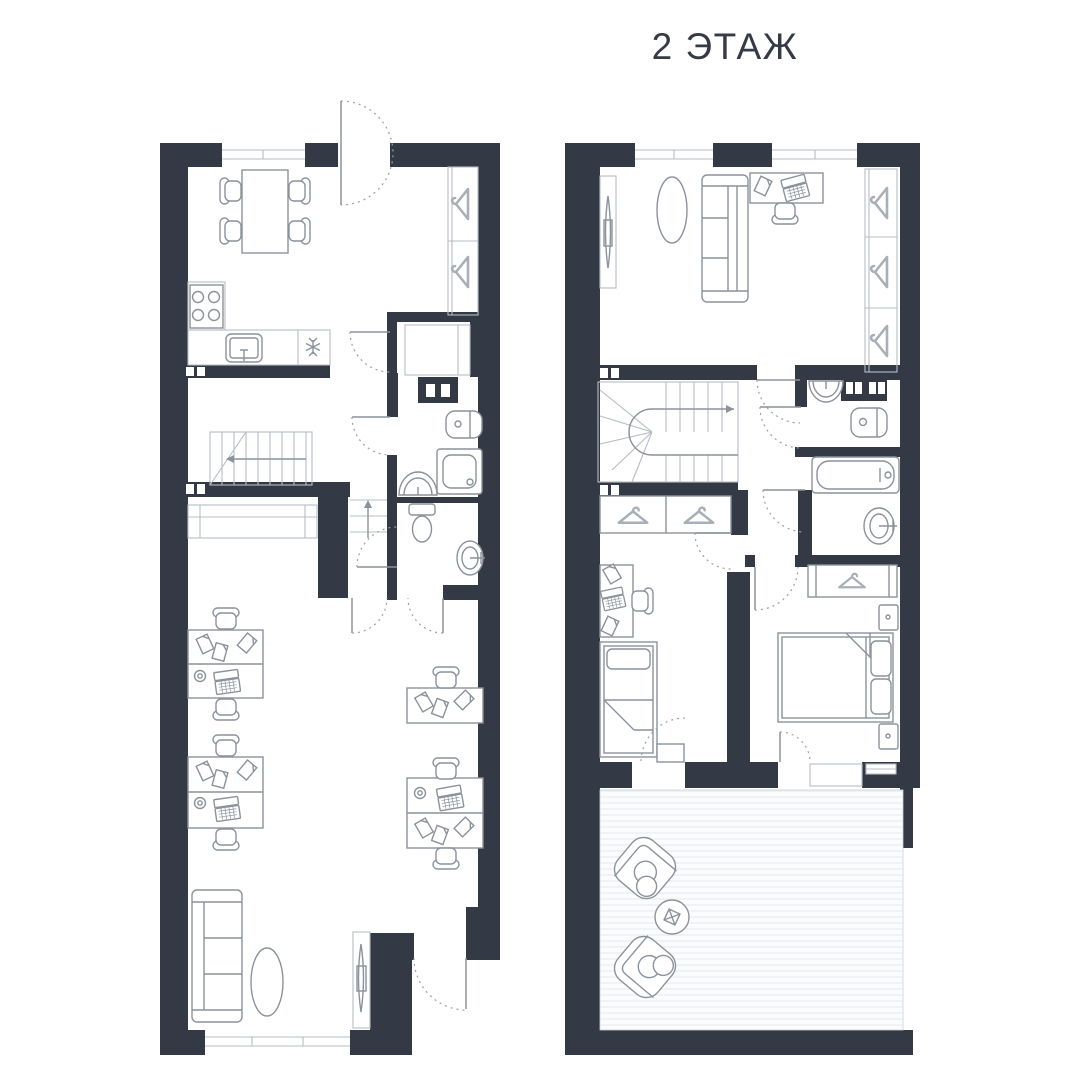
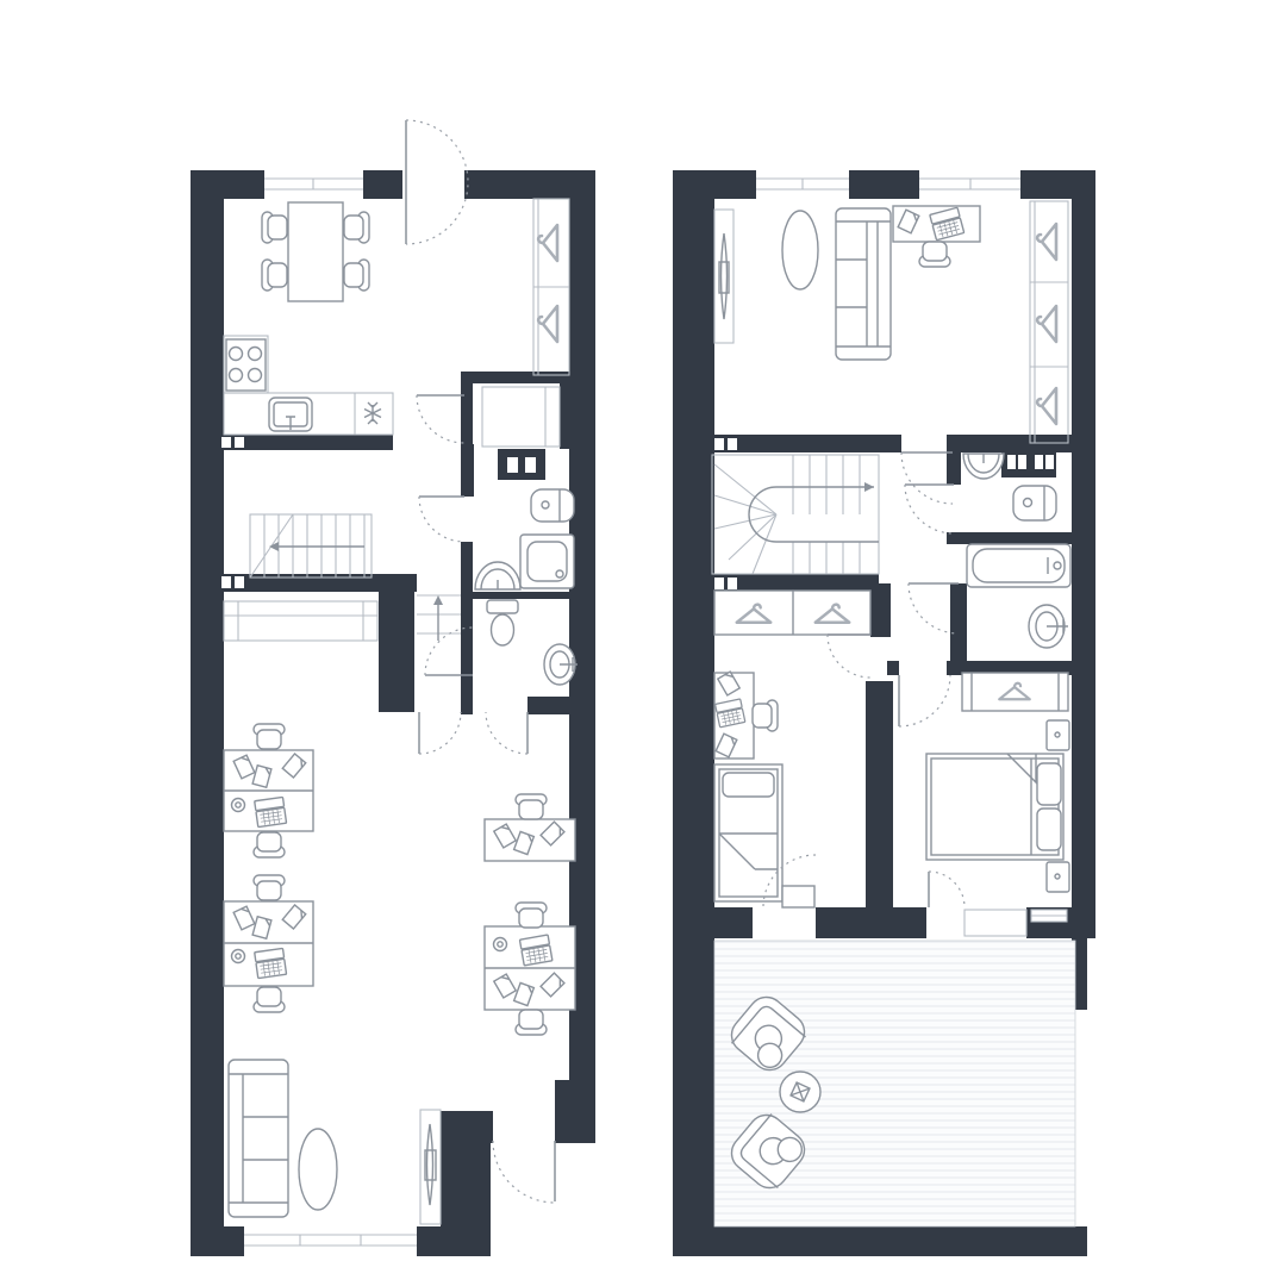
- 2 ЭТАЖ
